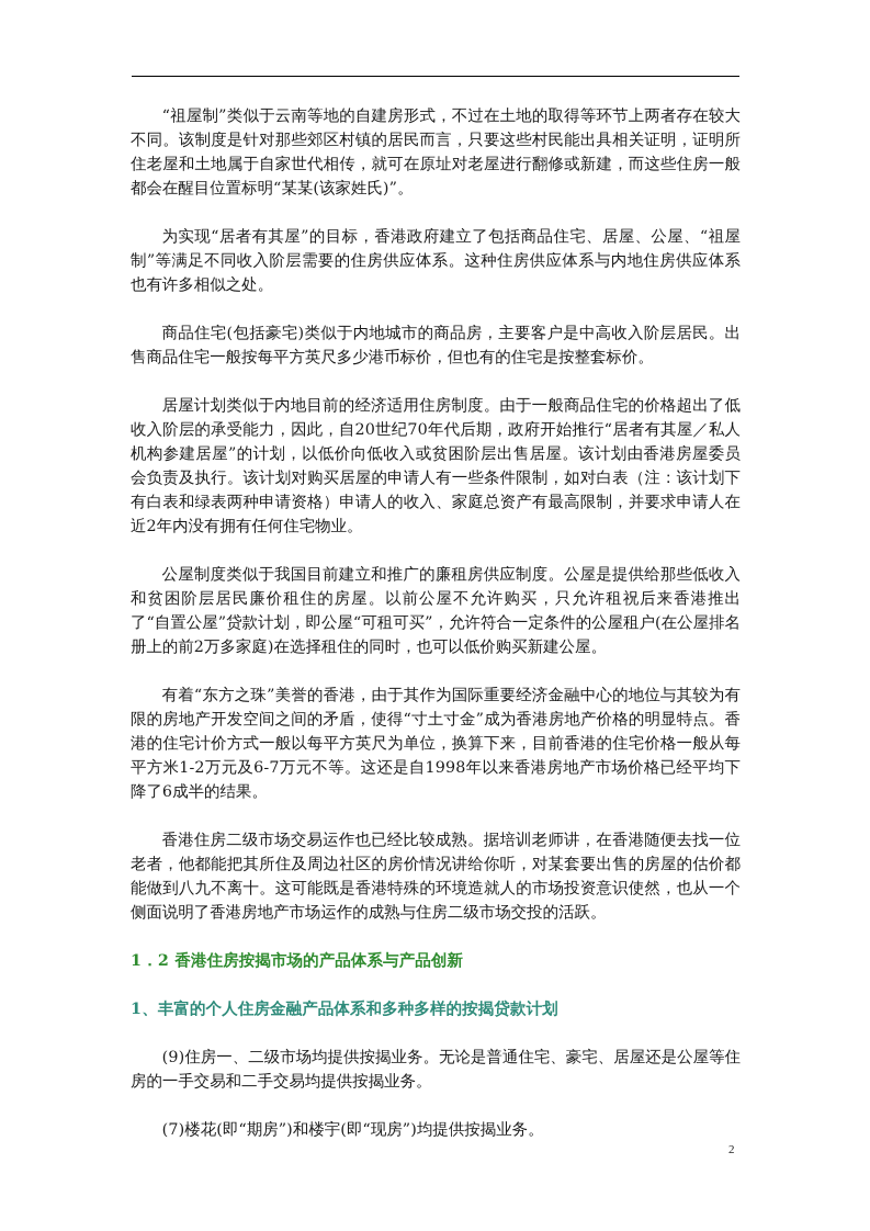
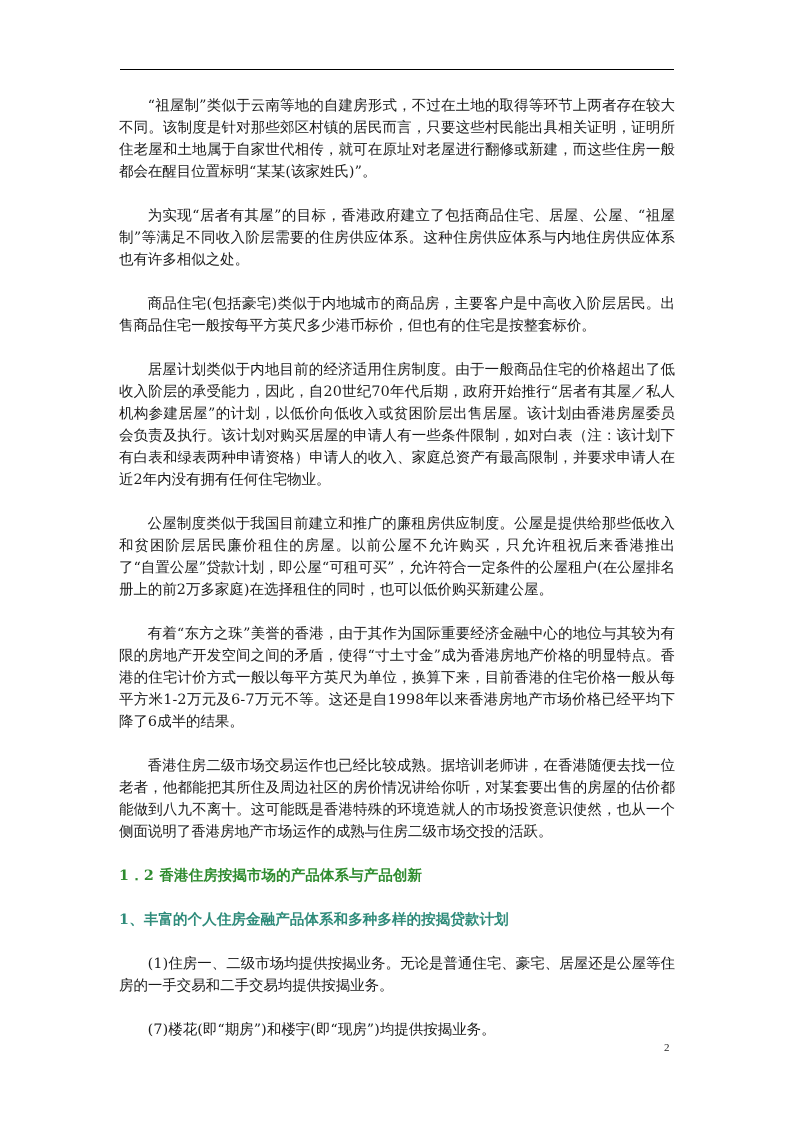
  “祖屋制”类似于云南等地的自建房形式，不过在土地的取得等环节上两者存在较大不同。该制度是针对那些郊区村镇的居民而言，只要这些村民能出具相关证明，证明所住老屋和土地属于自家世代相传，就可在原址对老屋进行翻修或新建，而这些住房一般都会在醒目位置标明“某某(该家姓氏)”。
  为实现“居者有其屋”的目标，香港政府建立了包括商品住宅、居屋、公屋、“祖屋制”等满足不同收入阶层需要的住房供应体系。这种住房供应体系与内地住房供应体系也有许多相似之处。
  商品住宅(包括豪宅)类似于内地城市的商品房，主要客户是中高收入阶层居民。出售商品住宅一般按每平方英尺多少港币标价，但也有的住宅是按整套标价。
  居屋计划类似于内地目前的经济适用住房制度。由于一般商品住宅的价格超出了低收入阶层的承受能力，因此，自20世纪70年代后期，政府开始推行“居者有其屋／私人机构参建居屋”的计划，以低价向低收入或贫困阶层出售居屋。该计划由香港房屋委员会负责及执行。该计划对购买居屋的申请人有一些条件限制，如对白表（注：该计划下有白表和绿表两种申请资格）申请人的收入、家庭总资产有最高限制，并要求申请人在近2年内没有拥有任何住宅物业。
  公屋制度类似于我国目前建立和推广的廉租房供应制度。公屋是提供给那些低收入和贫困阶层居民廉价租住的房屋。以前公屋不允许购买，只允许租祝后来香港推出了“自置公屋”贷款计划，即公屋“可租可买”，允许符合一定条件的公屋租户(在公屋排名册上的前2万多家庭)在选择租住的同时，也可以低价购买新建公屋。
  有着“东方之珠”美誉的香港，由于其作为国际重要经济金融中心的地位与其较为有限的房地产开发空间之间的矛盾，使得“寸土寸金”成为香港房地产价格的明显特点。香港的住宅计价方式一般以每平方英尺为单位，换算下来，目前香港的住宅价格一般从每平方米1-2万元及6-7万元不等。这还是自1998年以来香港房地产市场价格已经平均下降了6成半的结果。
  香港住房二级市场交易运作也已经比较成熟。据培训老师讲，在香港随便去找一位老者，他都能把其所住及周边社区的房价情况讲给你听，对某套要出售的房屋的估价都能做到八九不离十。这可能既是香港特殊的环境造就人的市场投资意识使然，也从一个侧面说明了香港房地产市场运作的成熟与住房二级市场交投的活跃。
  1．2 香港住房按揭市场的产品体系与产品创新
  1、丰富的个人住房金融产品体系和多种多样的按揭贷款计划
- (9)住房一、二级市场均提供按揭业务。无论是普通住宅、豪宅、居屋还是公屋等住房的一手交易和二手交易均提供按揭业务。
+ (1)住房一、二级市场均提供按揭业务。无论是普通住宅、豪宅、居屋还是公屋等住房的一手交易和二手交易均提供按揭业务。
  (7)楼花(即“期房”)和楼宇(即“现房”)均提供按揭业务。
  2
